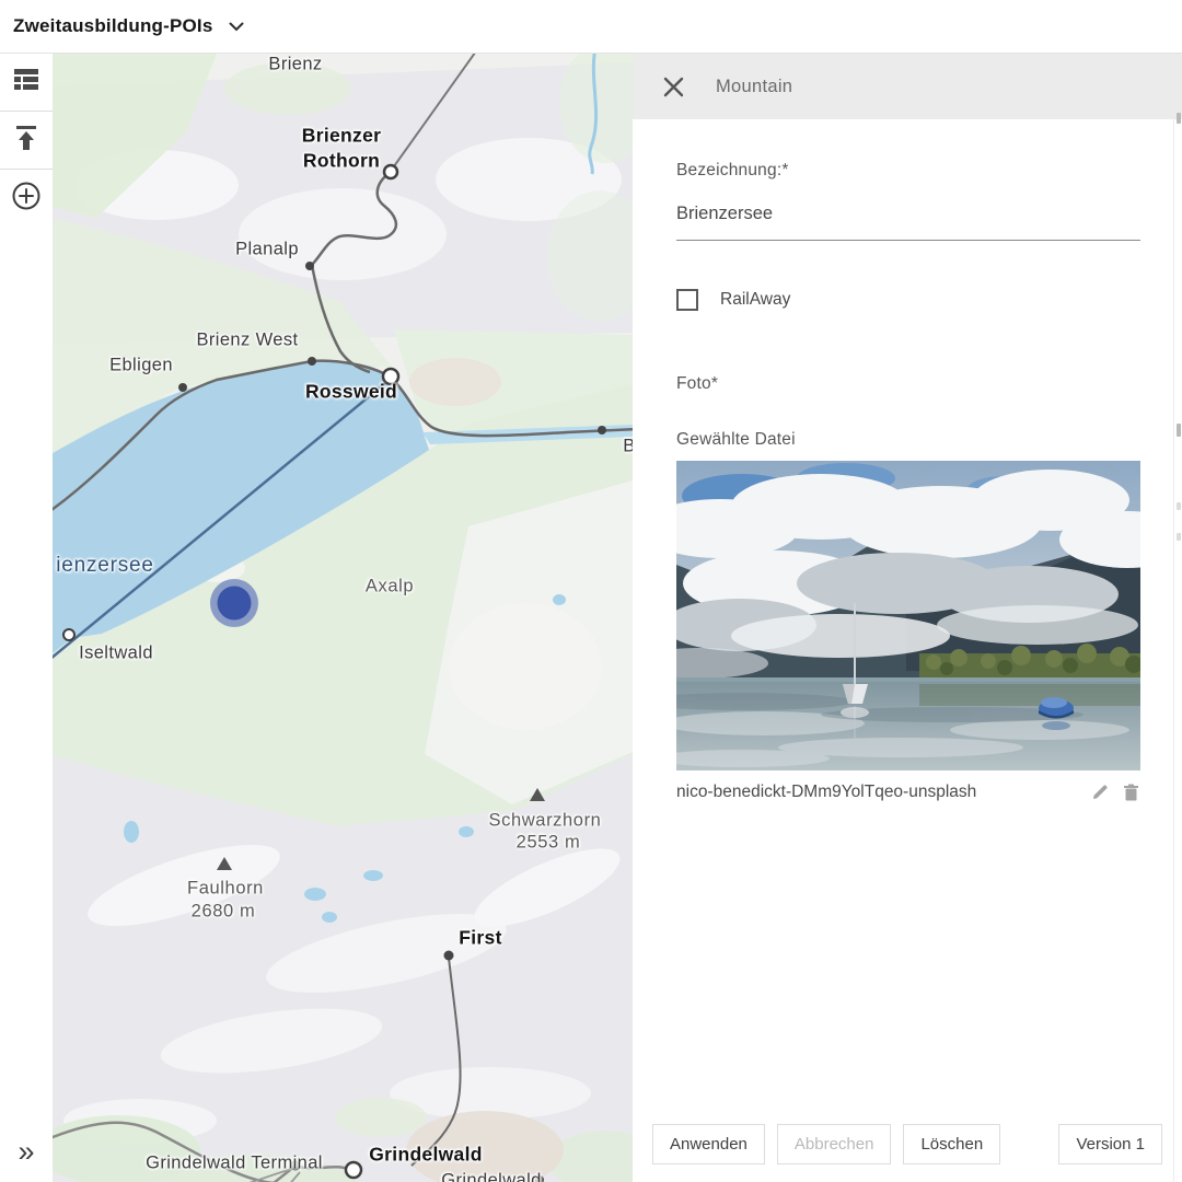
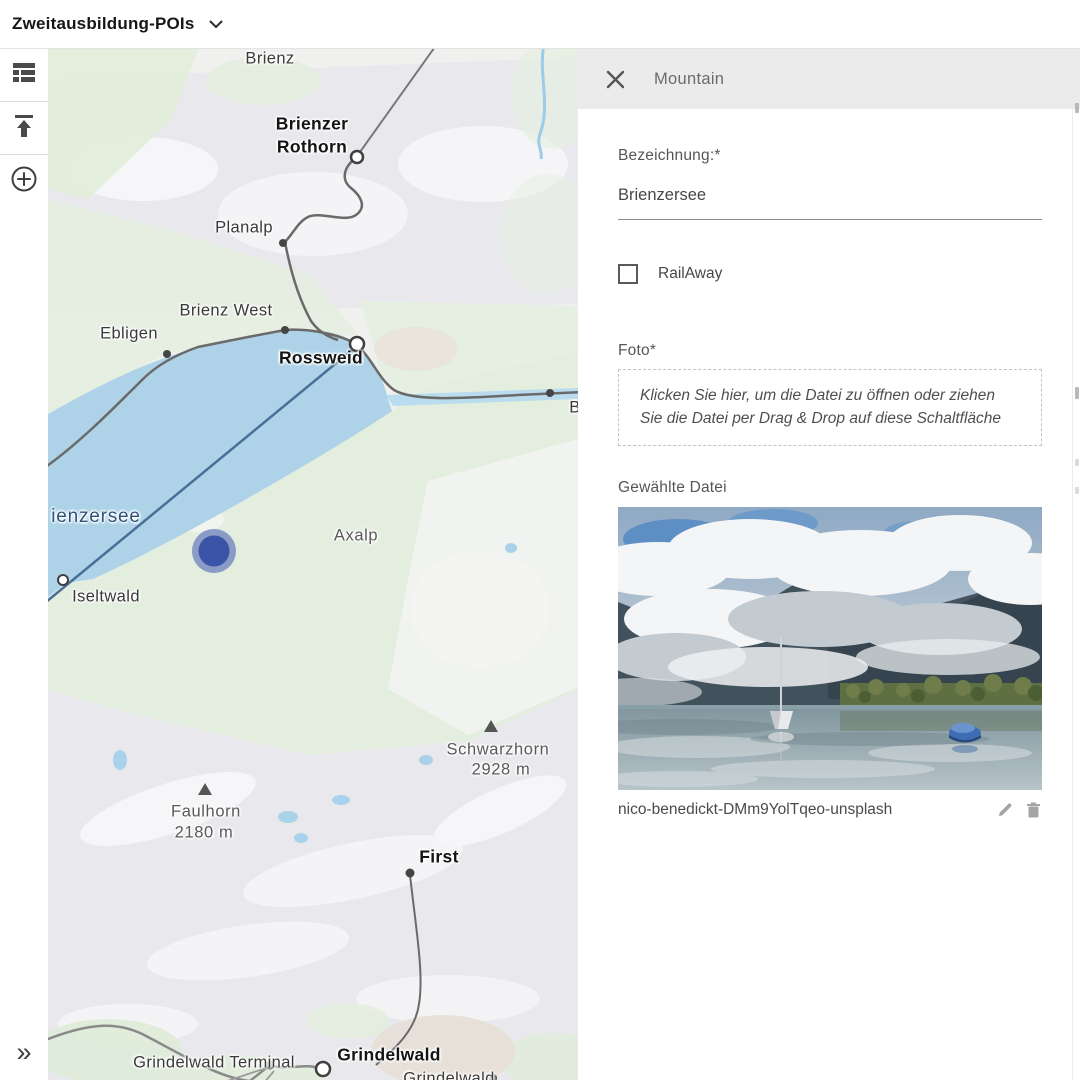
  Zweitausbildung-POIs
  »
  Brienz
  Brienzer
  Rothorn
  Planalp
  Brienz West
  Ebligen
  Rossweid
  B
  ienzersee
  Axalp
  Iseltwald
  Schwarzhorn
- 2553 m
+ 2928 m
  Faulhorn
- 2680 m
+ 2180 m
  First
  Grindelwald Terminal
  Grindelwald
  Grindelwald
  Mountain
  Bezeichnung:*
  Brienzersee
  RailAway
  Foto*
+ Klicken Sie hier, um die Datei zu öffnen oder ziehen Sie die Datei per Drag & Drop auf diese Schaltfläche
  Gewählte Datei
  nico-benedickt-DMm9YolTqeo-unsplash
- Anwenden
- Abbrechen
- Löschen
- Version 1
